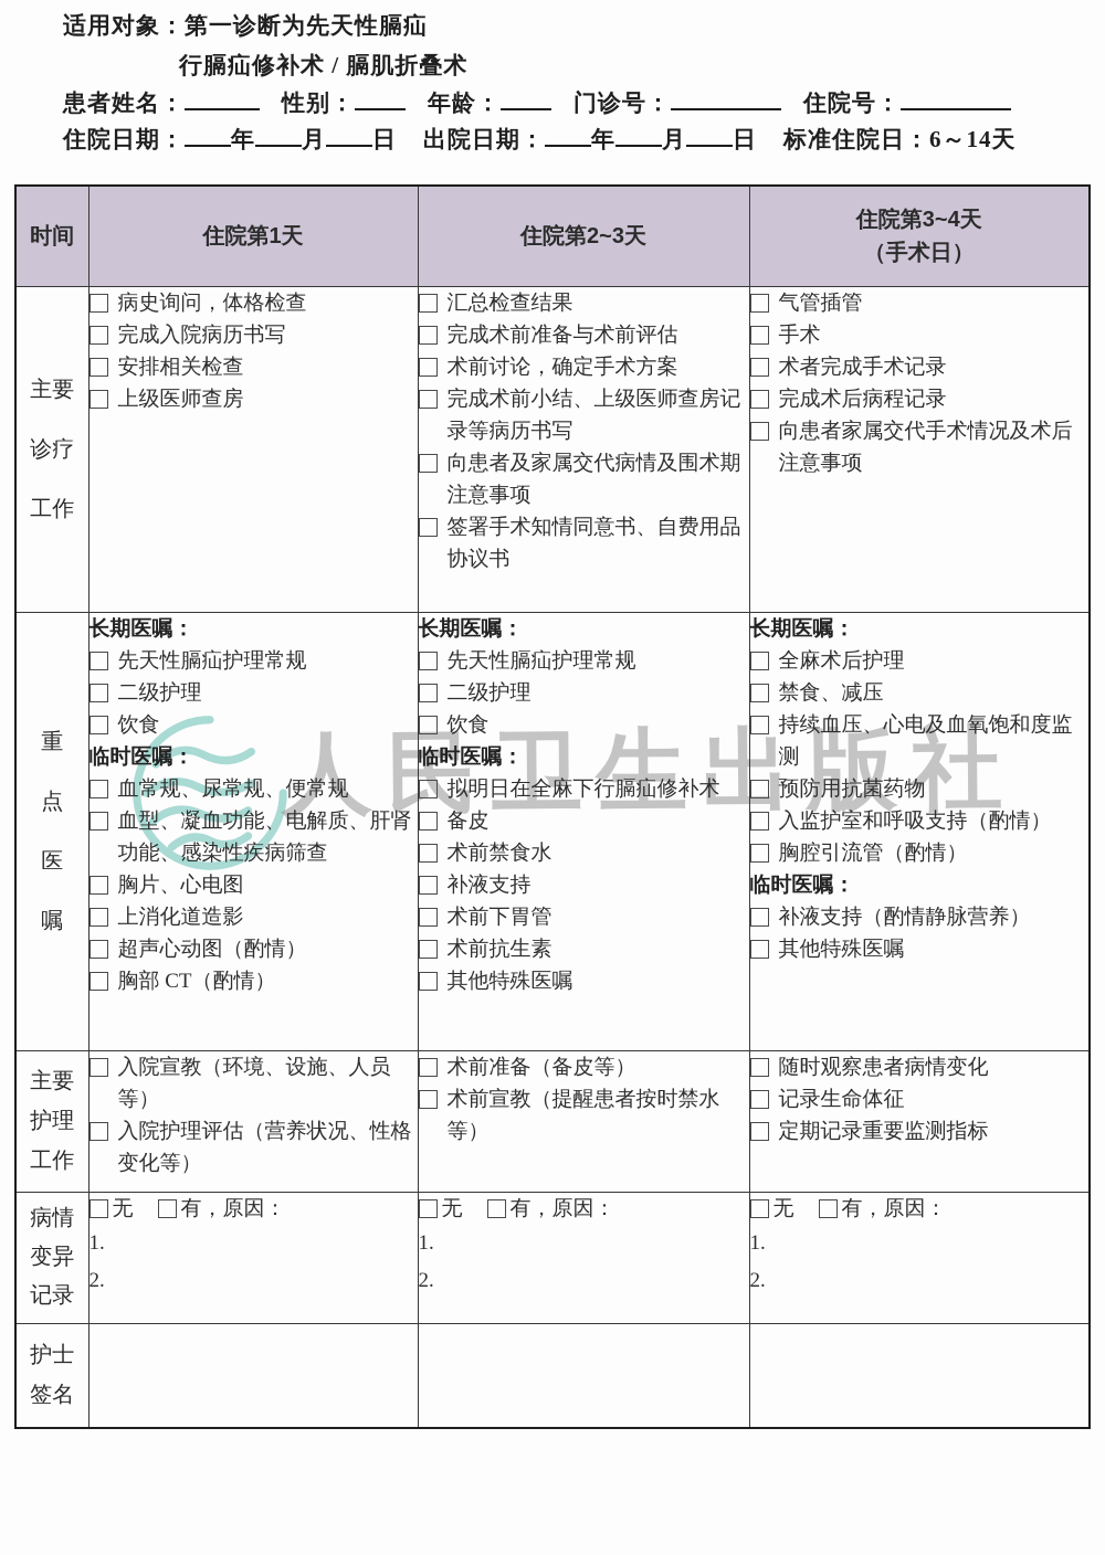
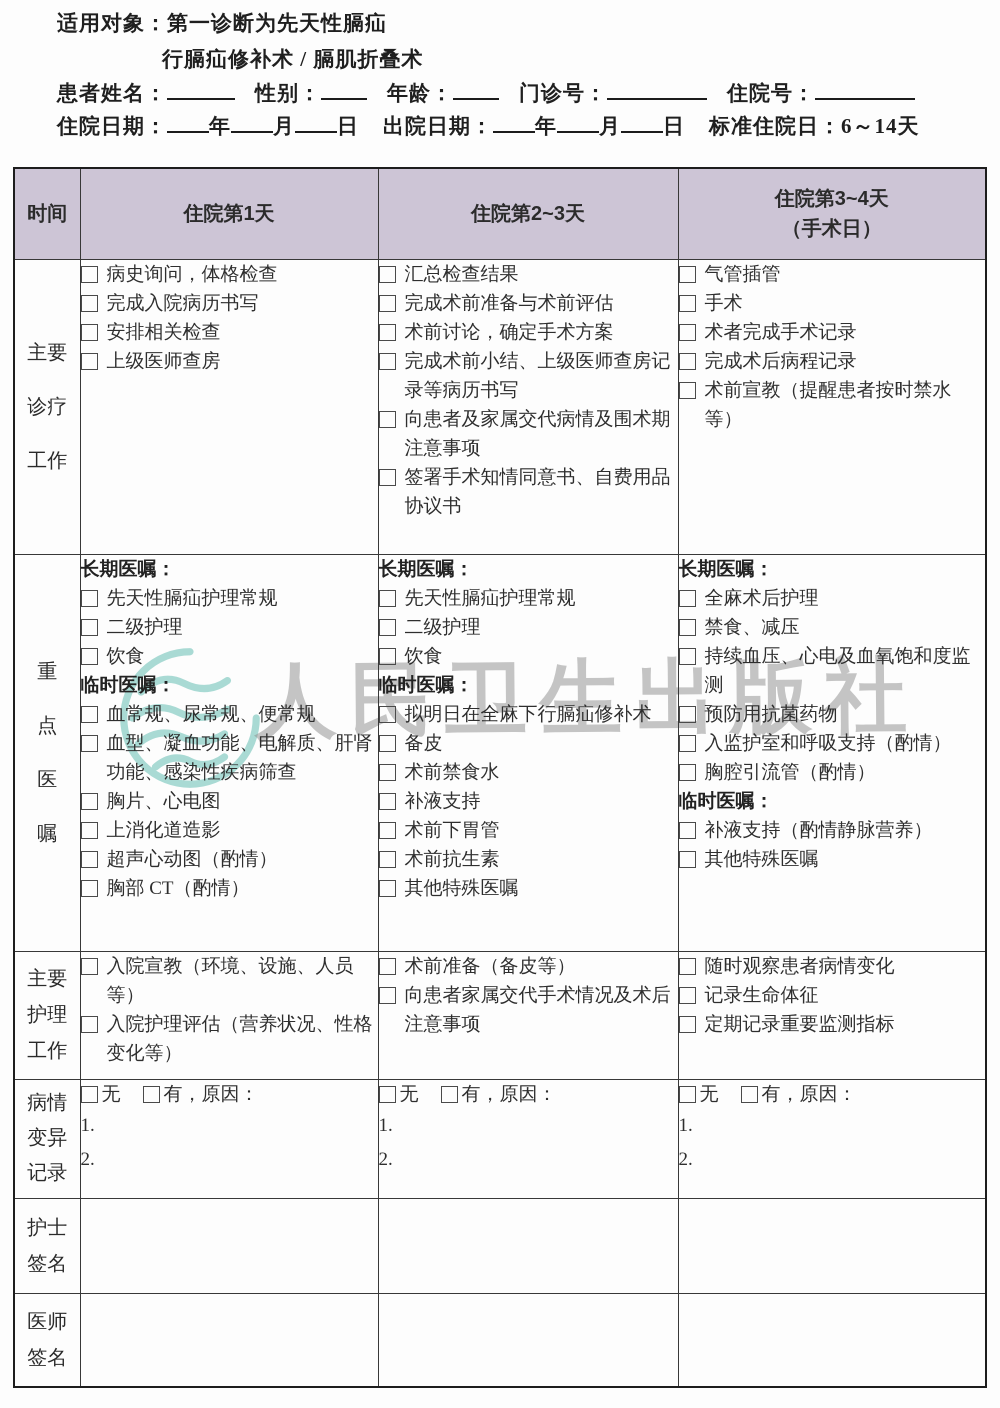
  人民卫生出版社
  适用对象：第一诊断为先天性膈疝
  行膈疝修补术 / 膈肌折叠术
  患者姓名： 性别： 年龄： 门诊号： 住院号：
  住院日期： 年 月 日 出院日期： 年 月 日 标准住院日：6～14天
  时间	住院第1天	住院第2~3天	住院第3~4天 （手术日）
- 主要诊疗工作	病史询问，体格检查完成入院病历书写安排相关检查上级医师查房	汇总检查结果完成术前准备与术前评估术前讨论，确定手术方案完成术前小结、上级医师查房记录等病历书写向患者及家属交代病情及围术期注意事项签署手术知情同意书、自费用品协议书	气管插管手术术者完成手术记录完成术后病程记录向患者家属交代手术情况及术后注意事项
+ 主要诊疗工作	病史询问，体格检查完成入院病历书写安排相关检查上级医师查房	汇总检查结果完成术前准备与术前评估术前讨论，确定手术方案完成术前小结、上级医师查房记录等病历书写向患者及家属交代病情及围术期注意事项签署手术知情同意书、自费用品协议书	气管插管手术术者完成手术记录完成术后病程记录术前宣教（提醒患者按时禁水等）
  重点医嘱	长期医嘱：先天性膈疝护理常规二级护理饮食临时医嘱：血常规、尿常规、便常规血型、凝血功能、电解质、肝肾功能、感染性疾病筛查胸片、心电图上消化道造影超声心动图（酌情）胸部 CT（酌情）	长期医嘱：先天性膈疝护理常规二级护理饮食临时医嘱：拟明日在全麻下行膈疝修补术备皮术前禁食水补液支持术前下胃管术前抗生素其他特殊医嘱	长期医嘱：全麻术后护理禁食、减压持续血压、心电及血氧饱和度监测预防用抗菌药物入监护室和呼吸支持（酌情）胸腔引流管（酌情）临时医嘱：补液支持（酌情静脉营养）其他特殊医嘱
- 主要护理工作	入院宣教（环境、设施、人员等）入院护理评估（营养状况、性格变化等）	术前准备（备皮等）术前宣教（提醒患者按时禁水等）	随时观察患者病情变化记录生命体征定期记录重要监测指标
+ 主要护理工作	入院宣教（环境、设施、人员等）入院护理评估（营养状况、性格变化等）	术前准备（备皮等）向患者家属交代手术情况及术后注意事项	随时观察患者病情变化记录生命体征定期记录重要监测指标
  病情变异记录	无 有，原因：1.2.	无 有，原因：1.2.	无 有，原因：1.2.
  护士签名
+ 医师签名
